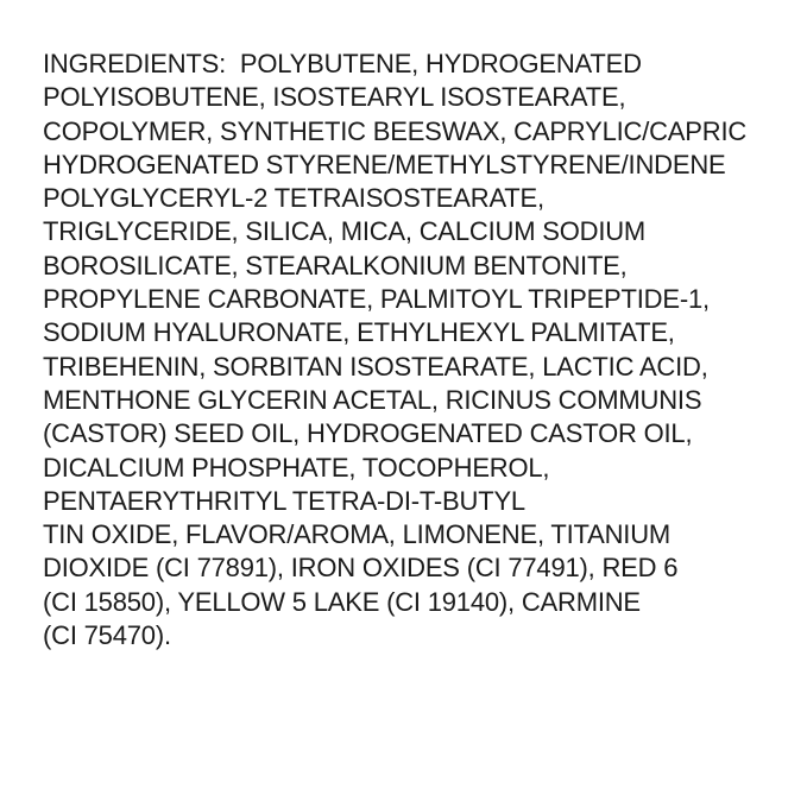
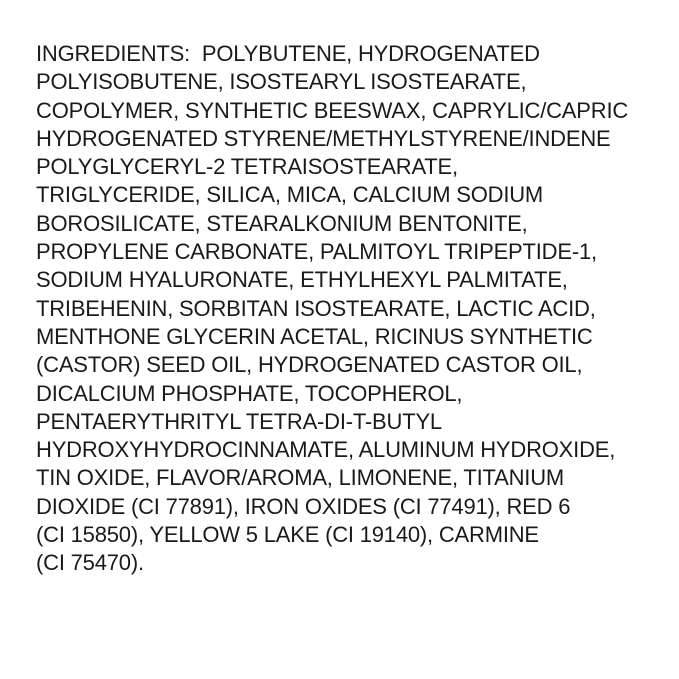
  INGREDIENTS: POLYBUTENE, HYDROGENATED
  POLYISOBUTENE, ISOSTEARYL ISOSTEARATE,
  COPOLYMER, SYNTHETIC BEESWAX, CAPRYLIC/CAPRIC
  HYDROGENATED STYRENE/METHYLSTYRENE/INDENE
  POLYGLYCERYL-2 TETRAISOSTEARATE,
  TRIGLYCERIDE, SILICA, MICA, CALCIUM SODIUM
  BOROSILICATE, STEARALKONIUM BENTONITE,
  PROPYLENE CARBONATE, PALMITOYL TRIPEPTIDE-1,
  SODIUM HYALURONATE, ETHYLHEXYL PALMITATE,
  TRIBEHENIN, SORBITAN ISOSTEARATE, LACTIC ACID,
- MENTHONE GLYCERIN ACETAL, RICINUS COMMUNIS
+ MENTHONE GLYCERIN ACETAL, RICINUS SYNTHETIC
  (CASTOR) SEED OIL, HYDROGENATED CASTOR OIL,
  DICALCIUM PHOSPHATE, TOCOPHEROL,
  PENTAERYTHRITYL TETRA-DI-T-BUTYL
+ HYDROXYHYDROCINNAMATE, ALUMINUM HYDROXIDE,
  TIN OXIDE, FLAVOR/AROMA, LIMONENE, TITANIUM
  DIOXIDE (CI 77891), IRON OXIDES (CI 77491), RED 6
  (CI 15850), YELLOW 5 LAKE (CI 19140), CARMINE
  (CI 75470).
